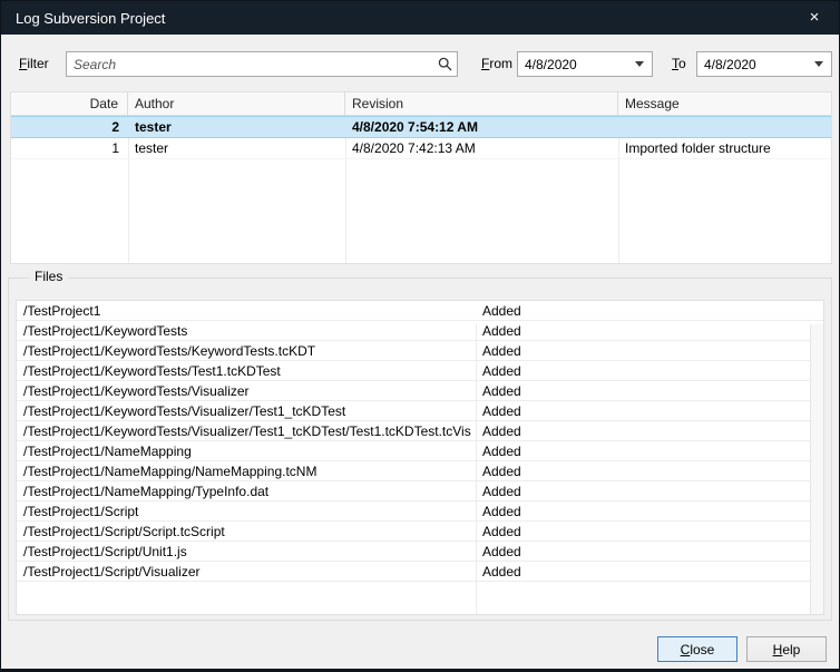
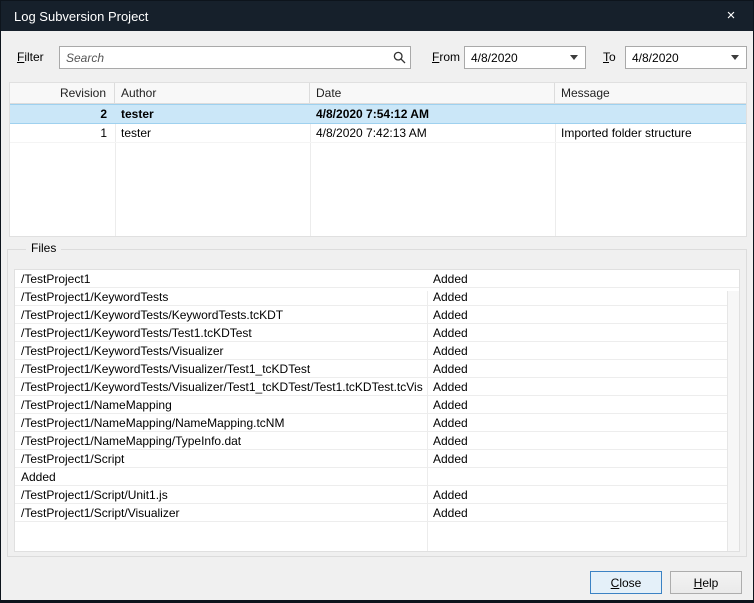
  Log Subversion Project
  ×
  Filter
  Search
  From
  4/8/2020
  To
  4/8/2020
- Date
+ Revision
  Author
- Revision
+ Date
  Message
  2
  tester
  4/8/2020 7:54:12 AM
  1
  tester
  4/8/2020 7:42:13 AM
  Imported folder structure
  Files
  /TestProject1
  Added
  /TestProject1/KeywordTests
  Added
  /TestProject1/KeywordTests/KeywordTests.tcKDT
  Added
  /TestProject1/KeywordTests/Test1.tcKDTest
  Added
  /TestProject1/KeywordTests/Visualizer
  Added
  /TestProject1/KeywordTests/Visualizer/Test1_tcKDTest
  Added
  /TestProject1/KeywordTests/Visualizer/Test1_tcKDTest/Test1.tcKDTest.tcVis
  Added
  /TestProject1/NameMapping
  Added
  /TestProject1/NameMapping/NameMapping.tcNM
  Added
  /TestProject1/NameMapping/TypeInfo.dat
  Added
  /TestProject1/Script
  Added
- /TestProject1/Script/Script.tcScript
  Added
  /TestProject1/Script/Unit1.js
  Added
  /TestProject1/Script/Visualizer
  Added
  Close
  Help
